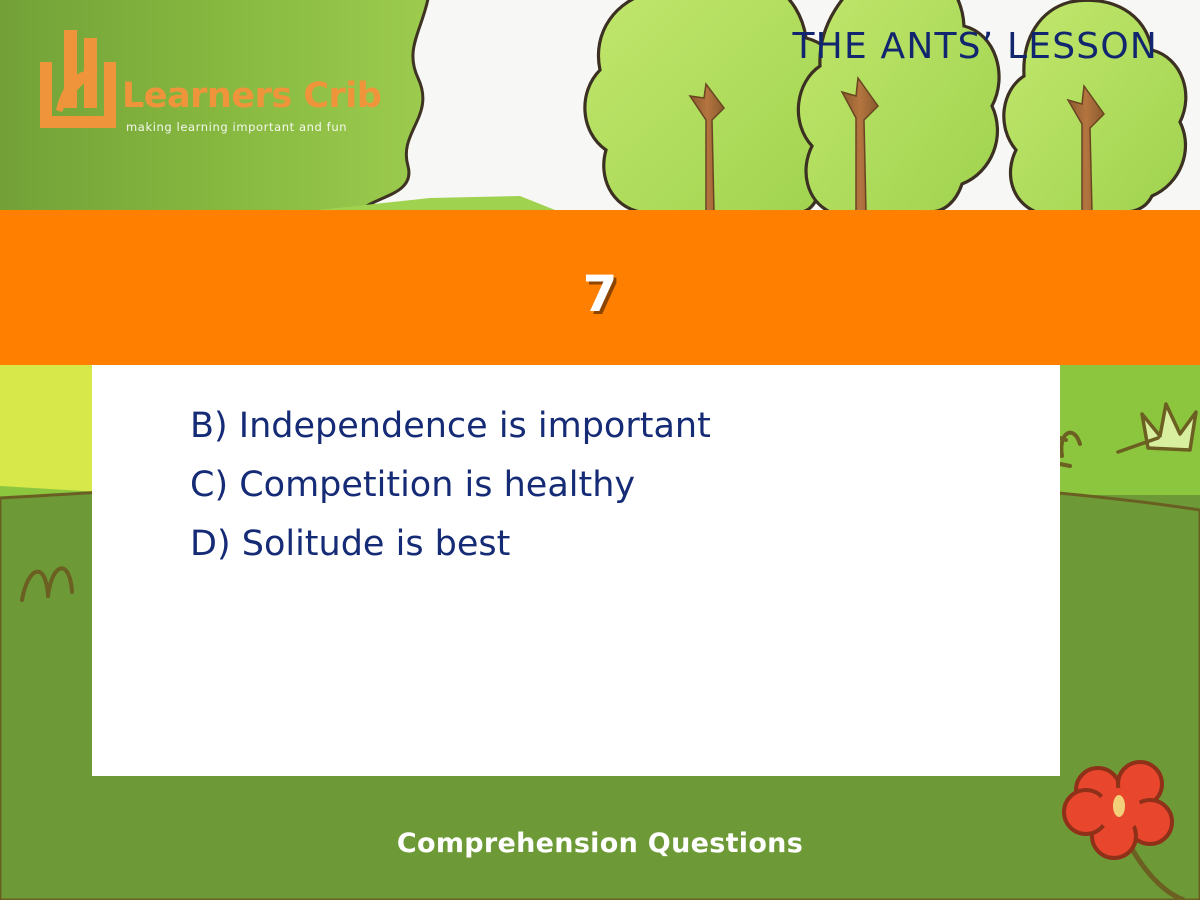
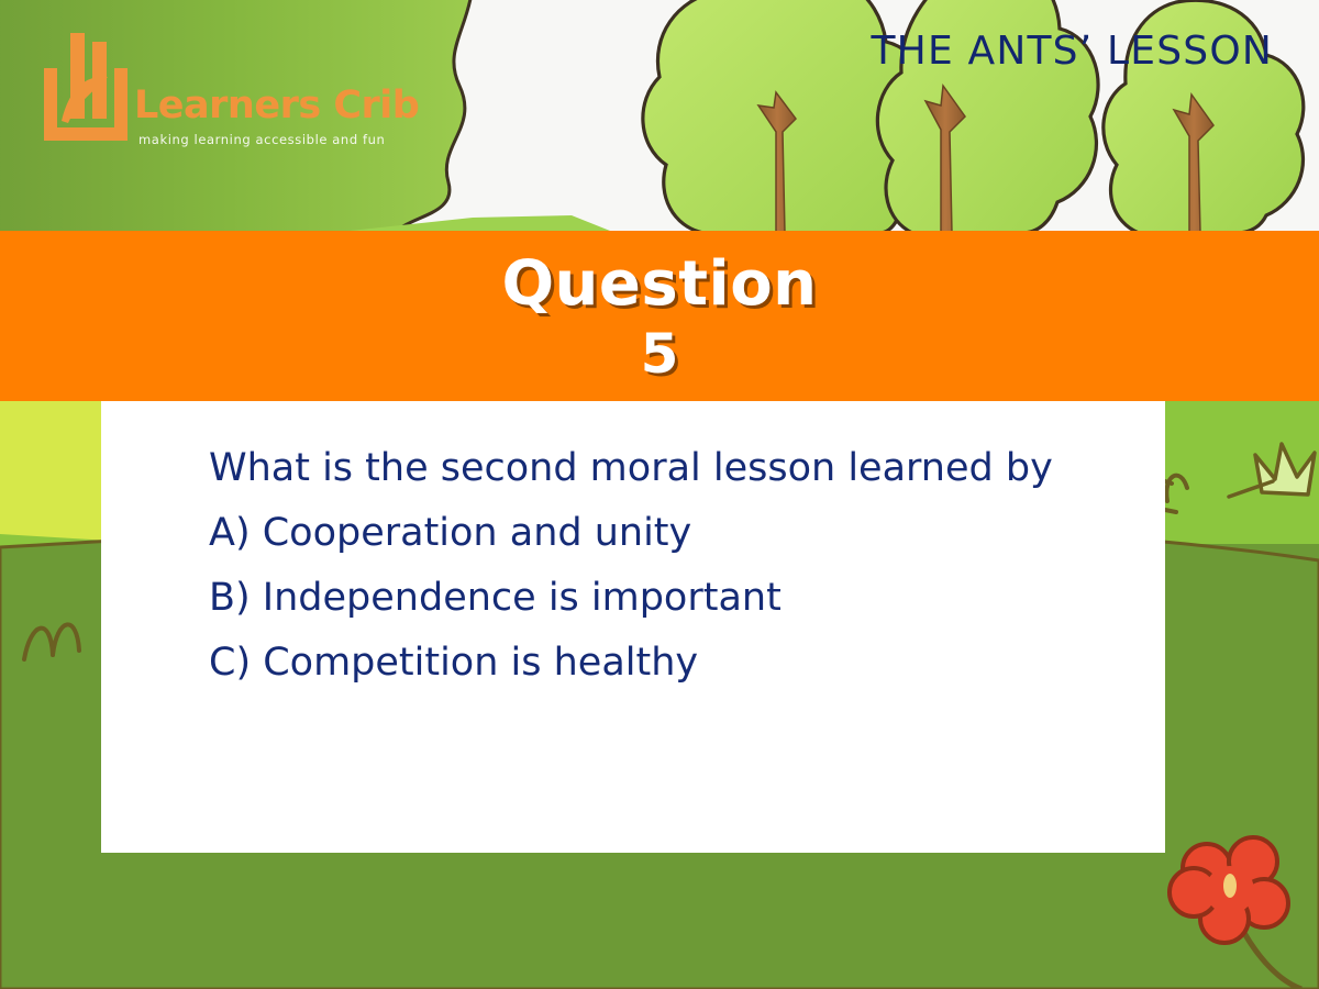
  Learners Crib
- making learning important and fun
+ making learning accessible and fun
  THE ANTS’ LESSON
+ Question
- 7
+ 5
+ What is the second moral lesson learned by
+ A) Cooperation and unity
  B) Independence is important
  C) Competition is healthy
- D) Solitude is best
- Comprehension Questions
